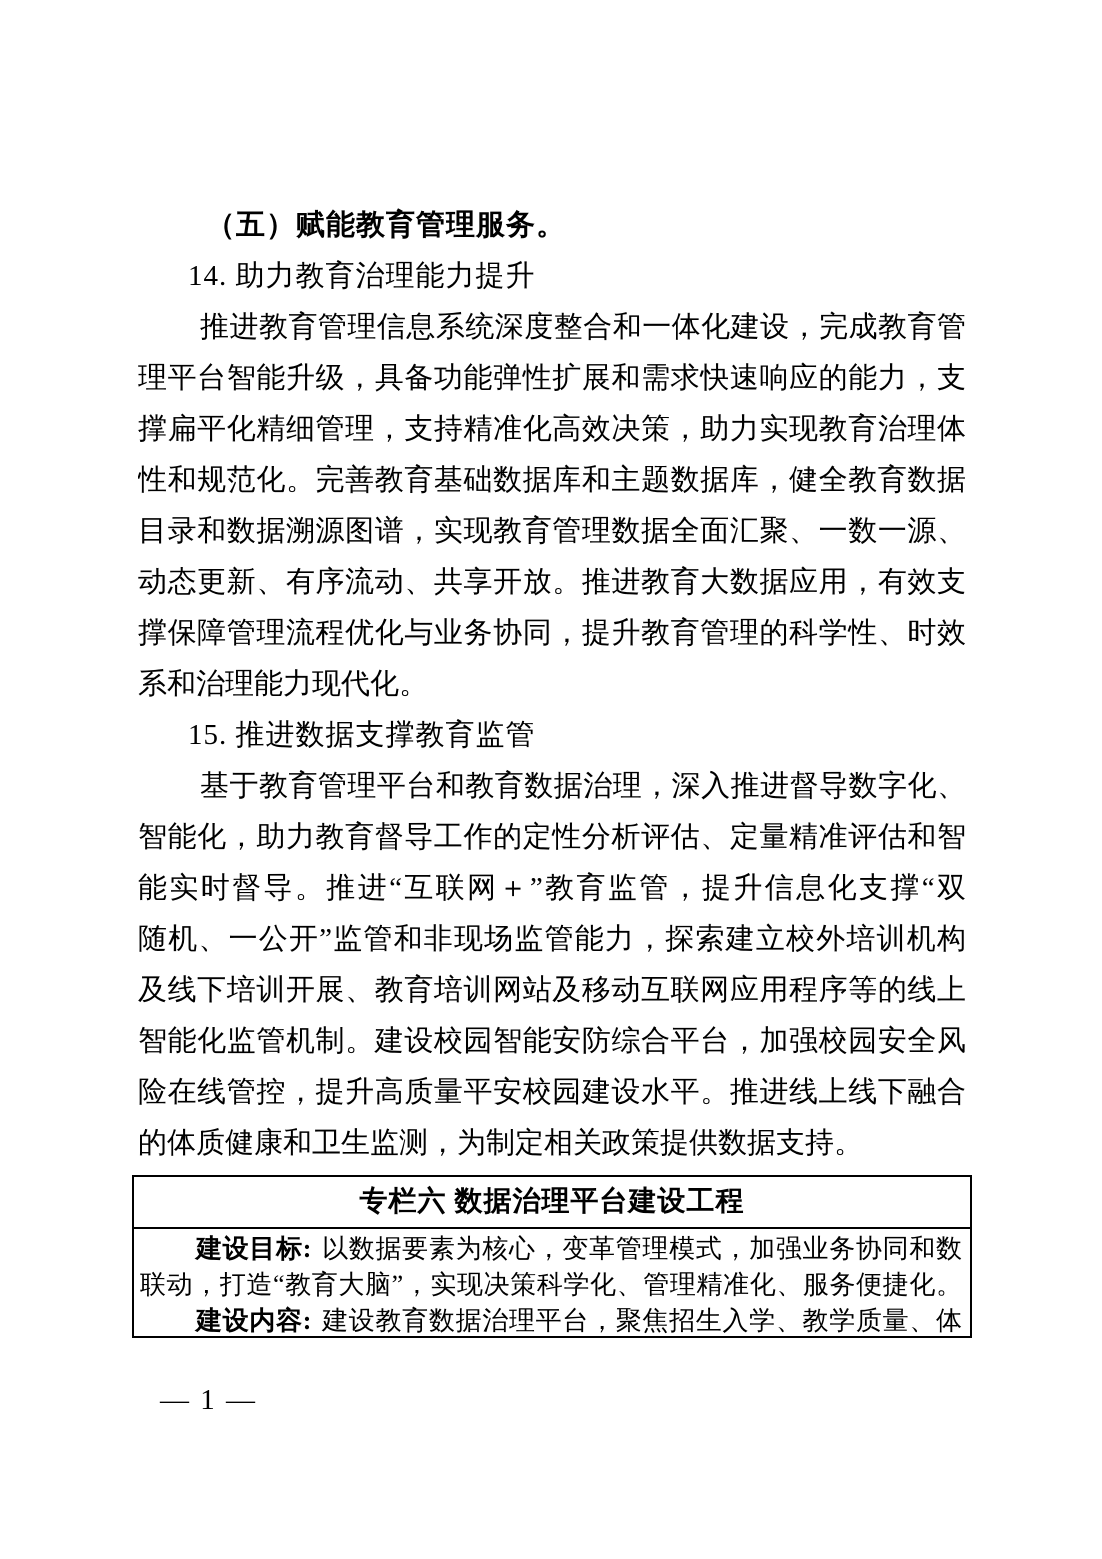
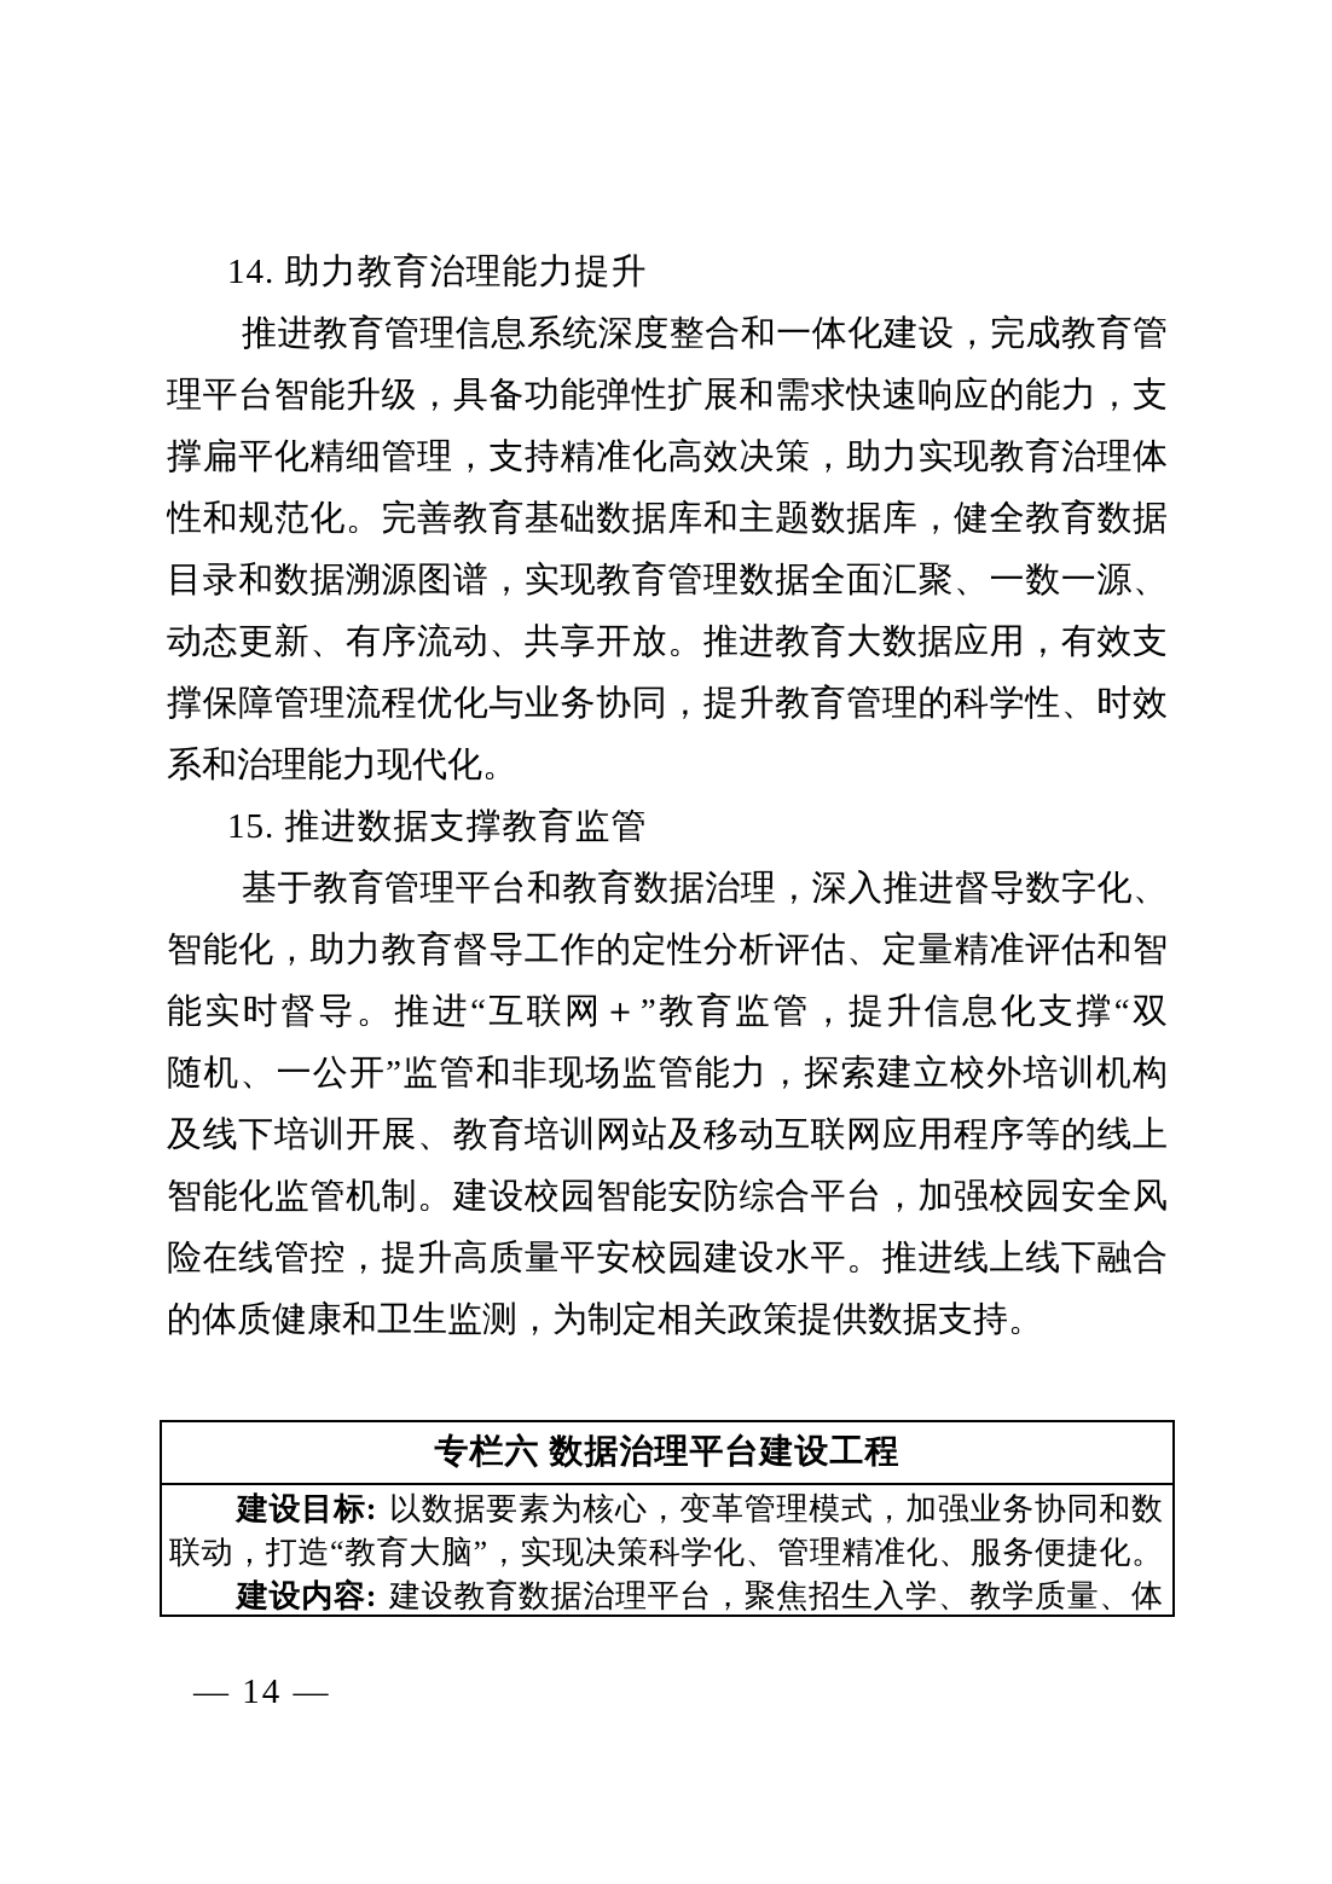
- （五）赋能教育管理服务。
  14. 助力教育治理能力提升
  推进教育管理信息系统深度整合和一体化建设，完成教育管
  理平台智能升级，具备功能弹性扩展和需求快速响应的能力，支
  撑扁平化精细管理，支持精准化高效决策，助力实现教育治理体
  性和规范化。完善教育基础数据库和主题数据库，健全教育数据
  目录和数据溯源图谱，实现教育管理数据全面汇聚、一数一源、
  动态更新、有序流动、共享开放。推进教育大数据应用，有效支
  撑保障管理流程优化与业务协同，提升教育管理的科学性、时效
  系和治理能力现代化。
  15. 推进数据支撑教育监管
  基于教育管理平台和教育数据治理，深入推进督导数字化、
  智能化，助力教育督导工作的定性分析评估、定量精准评估和智
  能实时督导。推进“互联网＋”教育监管，提升信息化支撑“双
  随机、一公开”监管和非现场监管能力，探索建立校外培训机构
  及线下培训开展、教育培训网站及移动互联网应用程序等的线上
  智能化监管机制。建设校园智能安防综合平台，加强校园安全风
  险在线管控，提升高质量平安校园建设水平。推进线上线下融合
  的体质健康和卫生监测，为制定相关政策提供数据支持。
  专栏六 数据治理平台建设工程
  建设目标: 以数据要素为核心，变革管理模式，加强业务协同和数
  联动，打造“教育大脑”，实现决策科学化、管理精准化、服务便捷化。
  建设内容: 建设教育数据治理平台，聚焦招生入学、教学质量、体
- — 1 —
+ — 14 —
